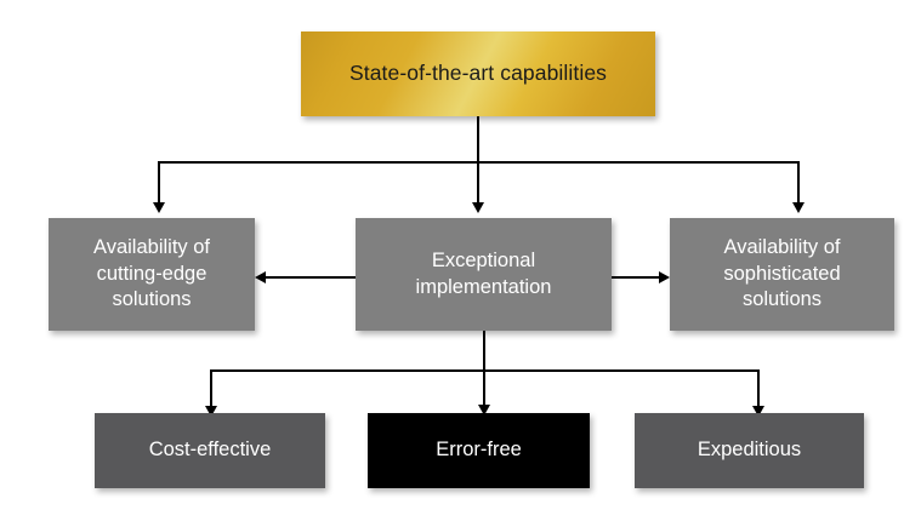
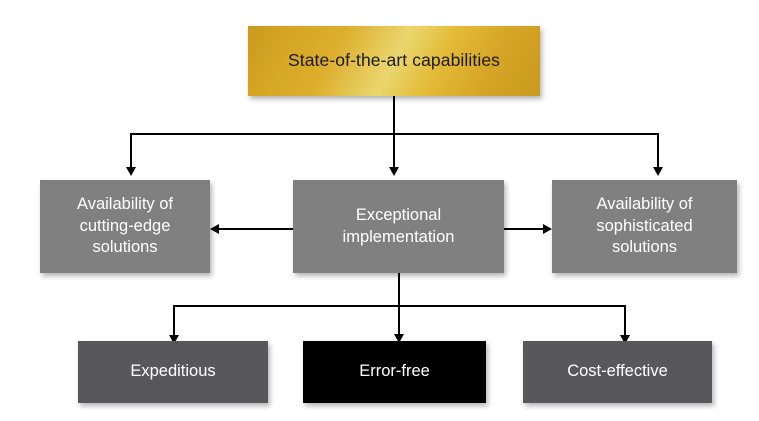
  State-of-the-art capabilities
  Availability of
  cutting-edge
  solutions
  Exceptional
  implementation
  Availability of
  sophisticated
  solutions
- Cost-effective
+ Expeditious
  Error-free
- Expeditious
+ Cost-effective
